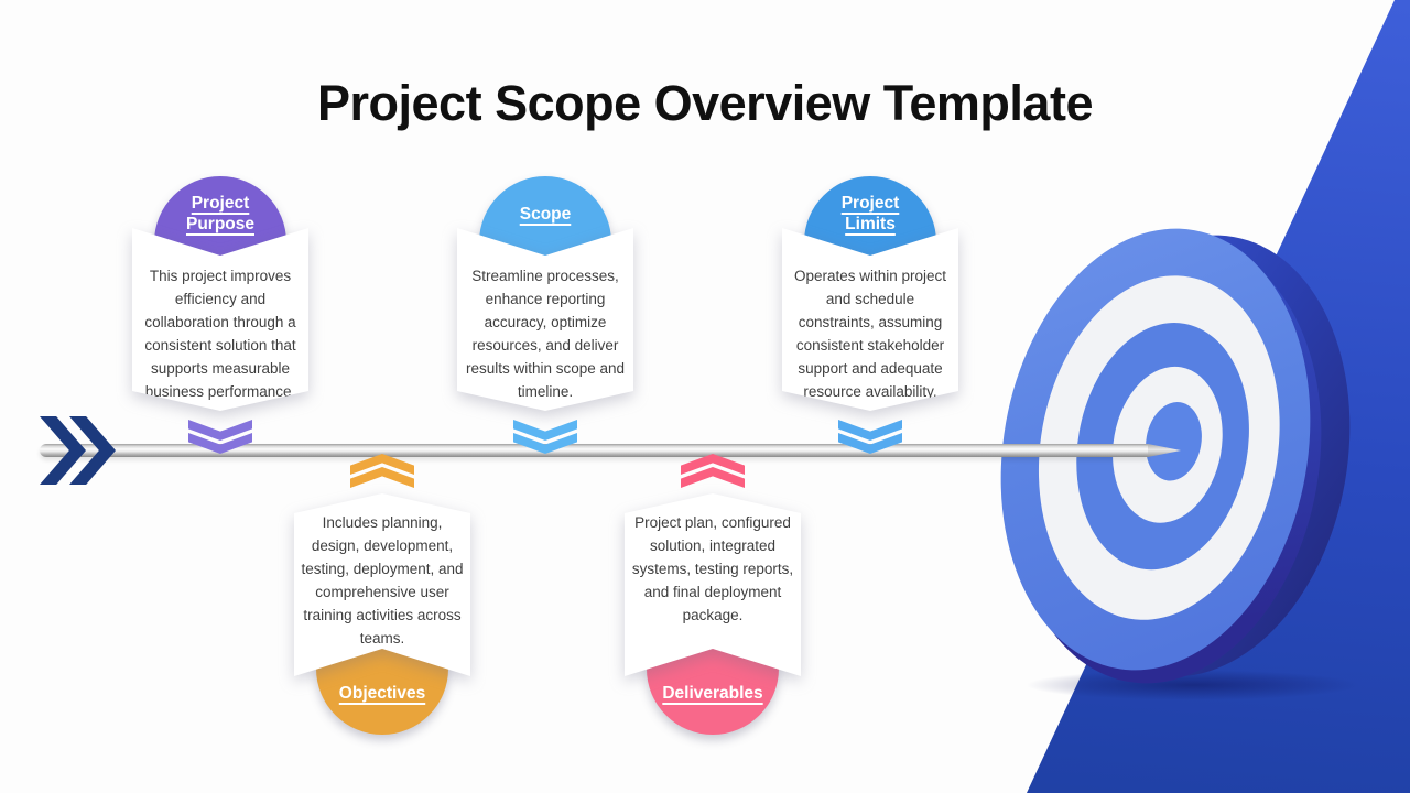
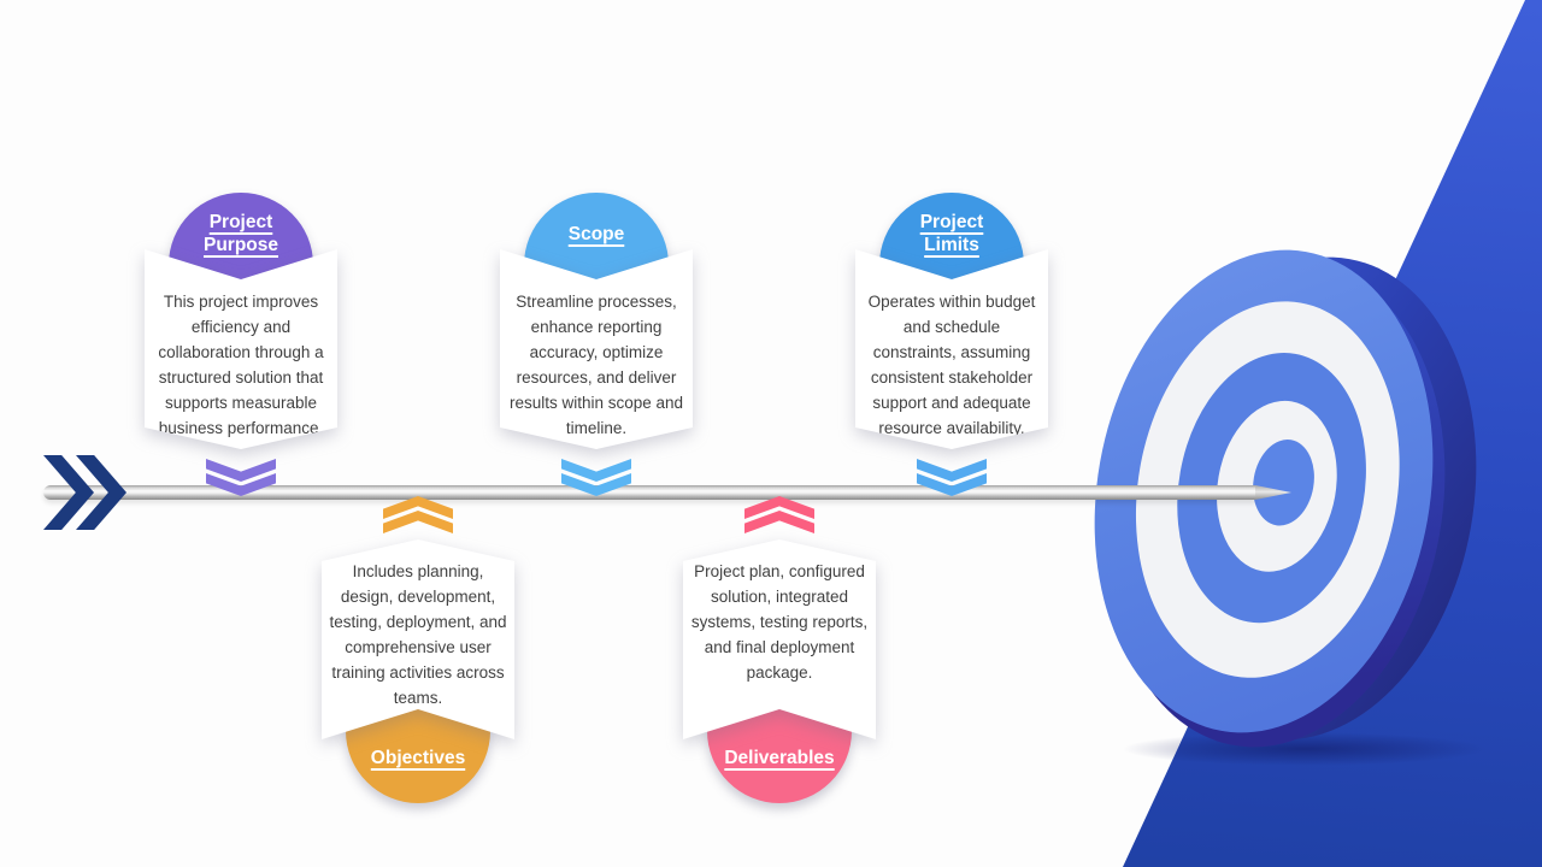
- Project Scope Overview Template
  Project Purpose
- This project improves efficiency and collaboration through a consistent solution that supports measurable business performance.
+ This project improves efficiency and collaboration through a structured solution that supports measurable business performance.
  Scope
  Streamline processes, enhance reporting accuracy, optimize resources, and deliver results within scope and timeline.
  Project Limits
- Operates within project and schedule constraints, assuming consistent stakeholder support and adequate resource availability.
+ Operates within budget and schedule constraints, assuming consistent stakeholder support and adequate resource availability.
  Includes planning, design, development, testing, deployment, and comprehensive user training activities across teams.
  Objectives
  Project plan, configured solution, integrated systems, testing reports, and final deployment package.
  Deliverables
